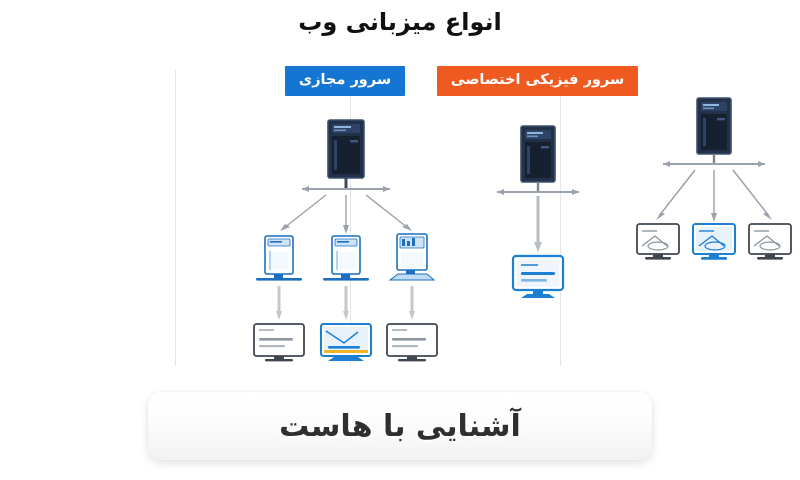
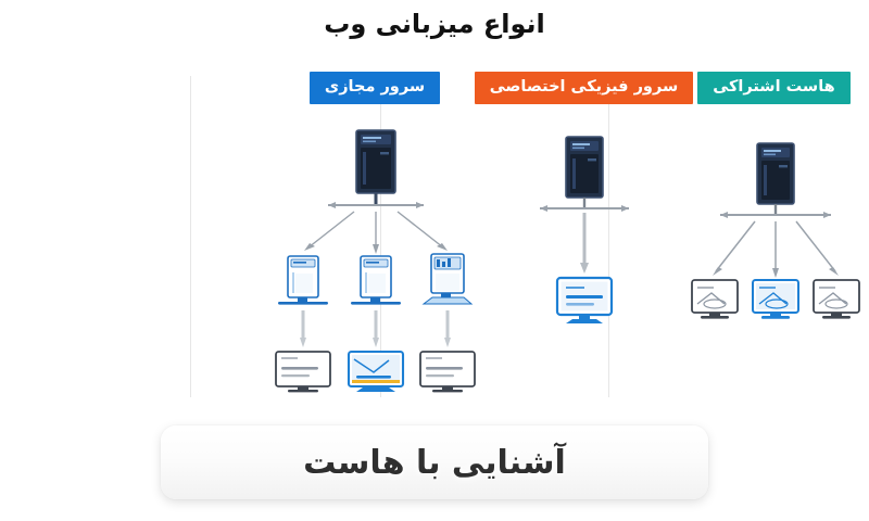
  انواع میزبانی وب
+ هاست اشتراکی
  سرور فیزیکی اختصاصی
  سرور مجازی
  آشنایی با هاست
